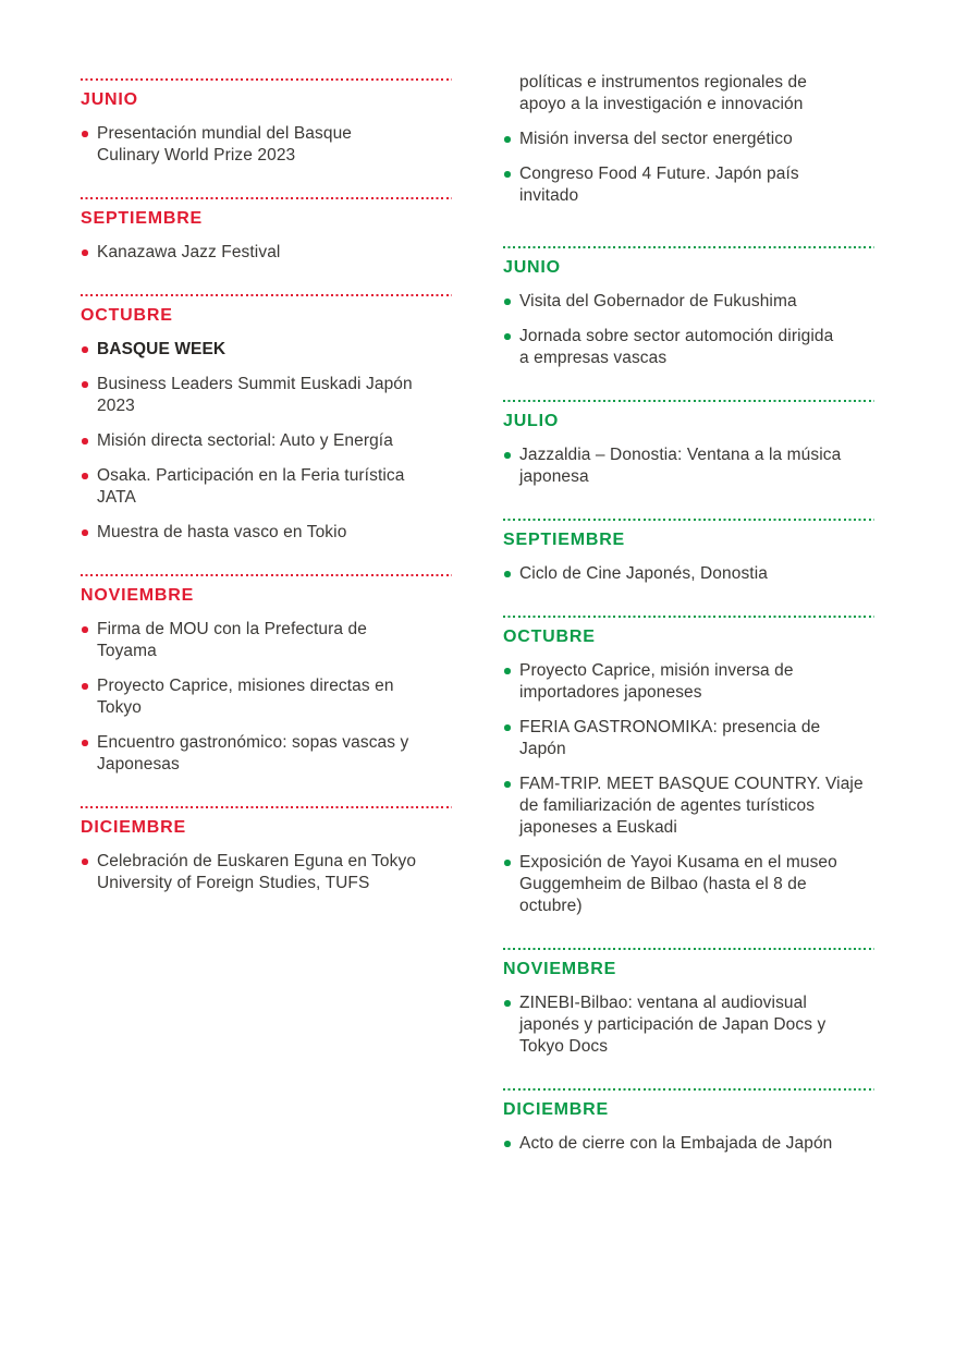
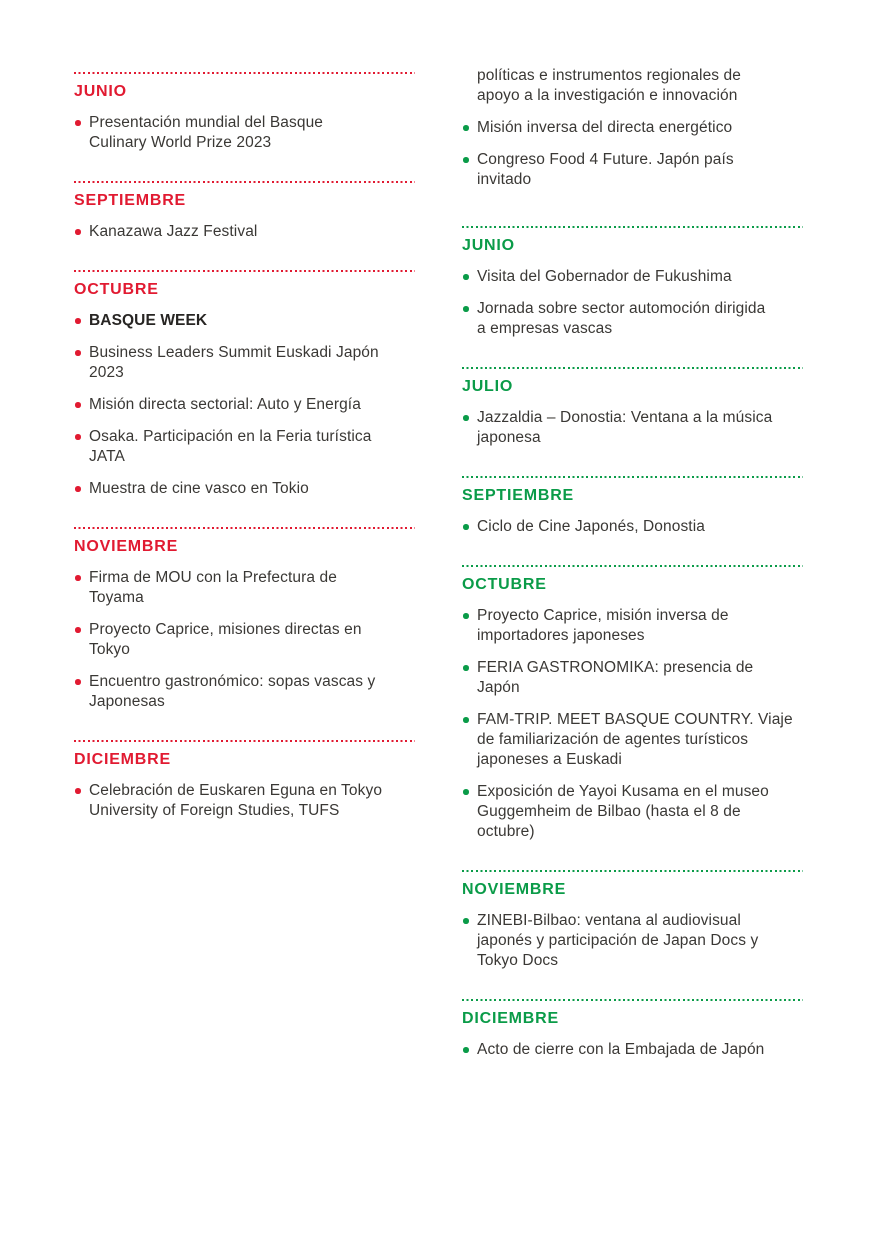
  JUNIO
  Presentación mundial del Basque
  Culinary World Prize 2023
  SEPTIEMBRE
  Kanazawa Jazz Festival
  OCTUBRE
  BASQUE WEEK
  Business Leaders Summit Euskadi Japón
  2023
  Misión directa sectorial: Auto y Energía
  Osaka. Participación en la Feria turística
  JATA
- Muestra de hasta vasco en Tokio
+ Muestra de cine vasco en Tokio
  NOVIEMBRE
  Firma de MOU con la Prefectura de
  Toyama
  Proyecto Caprice, misiones directas en
  Tokyo
  Encuentro gastronómico: sopas vascas y
  Japonesas
  DICIEMBRE
  Celebración de Euskaren Eguna en Tokyo
  University of Foreign Studies, TUFS
  políticas e instrumentos regionales de
  apoyo a la investigación e innovación
- Misión inversa del sector energético
+ Misión inversa del directa energético
  Congreso Food 4 Future. Japón país
  invitado
  JUNIO
  Visita del Gobernador de Fukushima
  Jornada sobre sector automoción dirigida
  a empresas vascas
  JULIO
  Jazzaldia – Donostia: Ventana a la música
  japonesa
  SEPTIEMBRE
  Ciclo de Cine Japonés, Donostia
  OCTUBRE
  Proyecto Caprice, misión inversa de
  importadores japoneses
  FERIA GASTRONOMIKA: presencia de
  Japón
  FAM-TRIP. MEET BASQUE COUNTRY. Viaje
  de familiarización de agentes turísticos
  japoneses a Euskadi
  Exposición de Yayoi Kusama en el museo
  Guggemheim de Bilbao (hasta el 8 de
  octubre)
  NOVIEMBRE
  ZINEBI-Bilbao: ventana al audiovisual
  japonés y participación de Japan Docs y
  Tokyo Docs
  DICIEMBRE
  Acto de cierre con la Embajada de Japón
